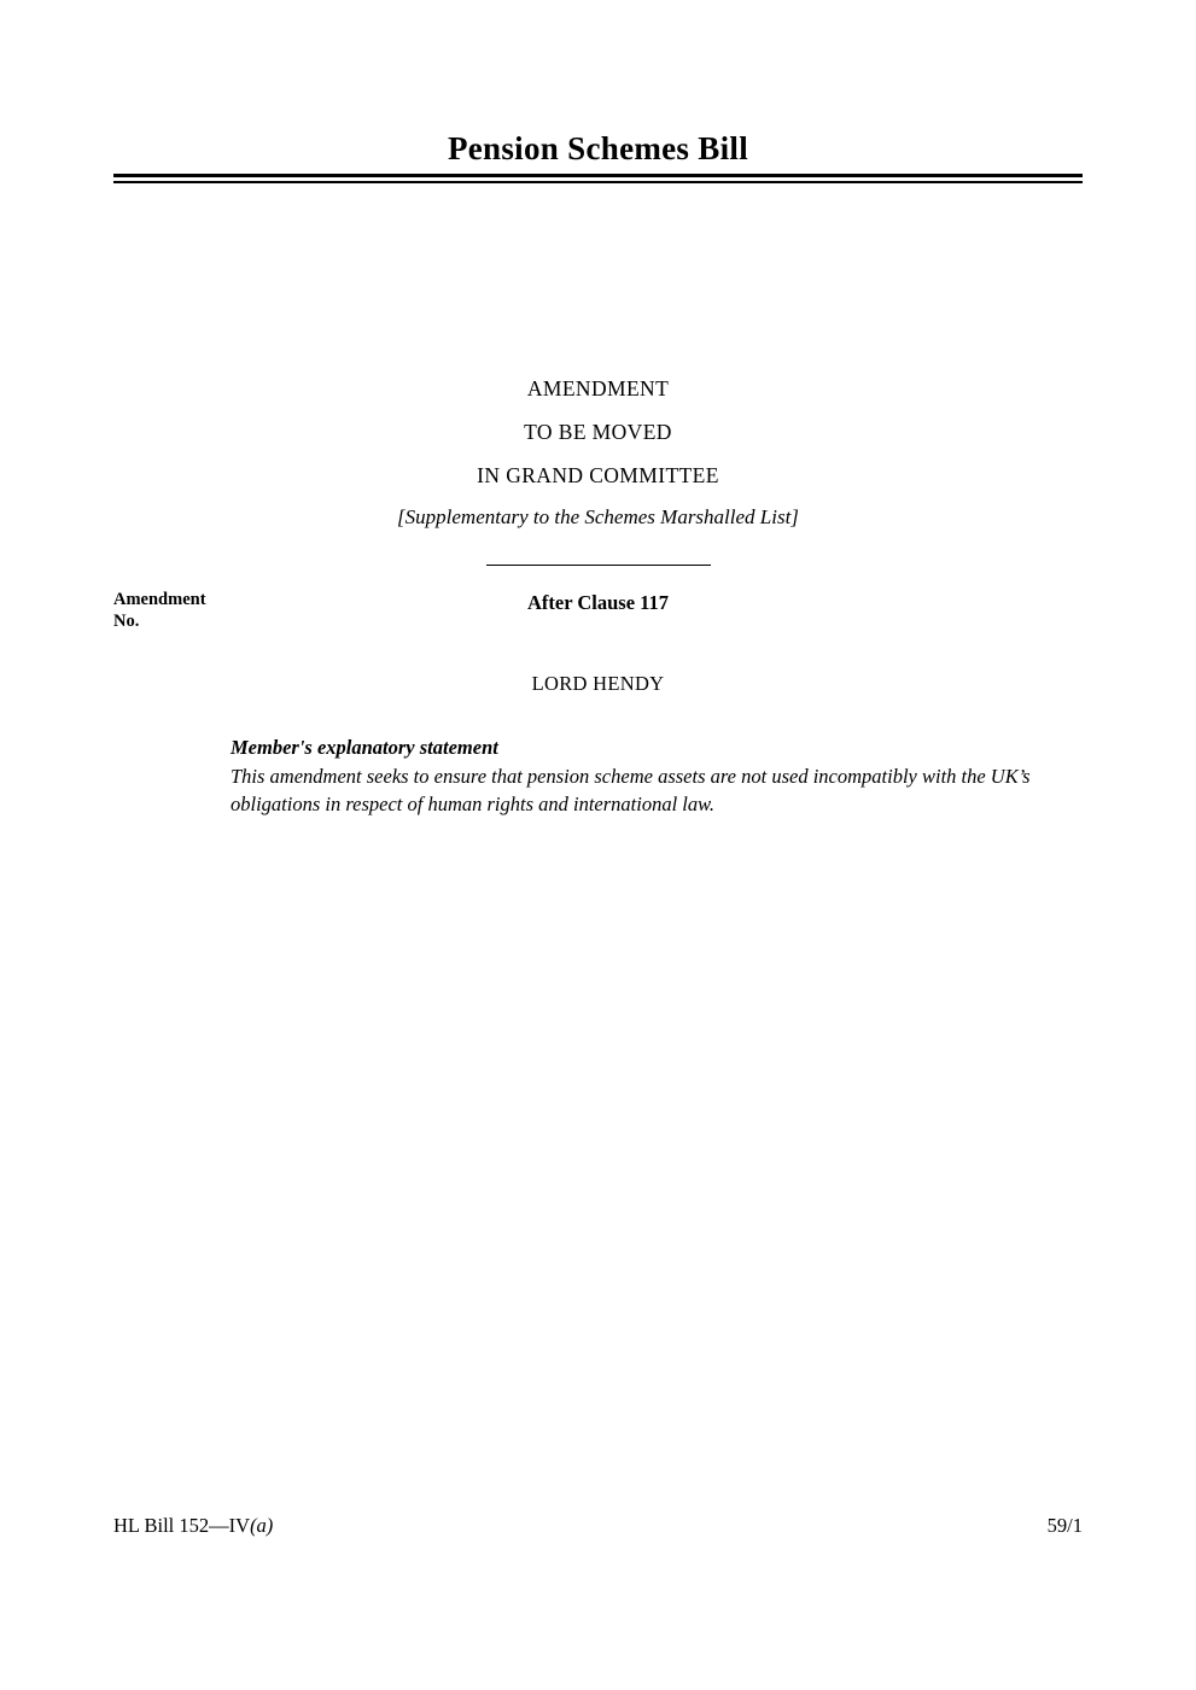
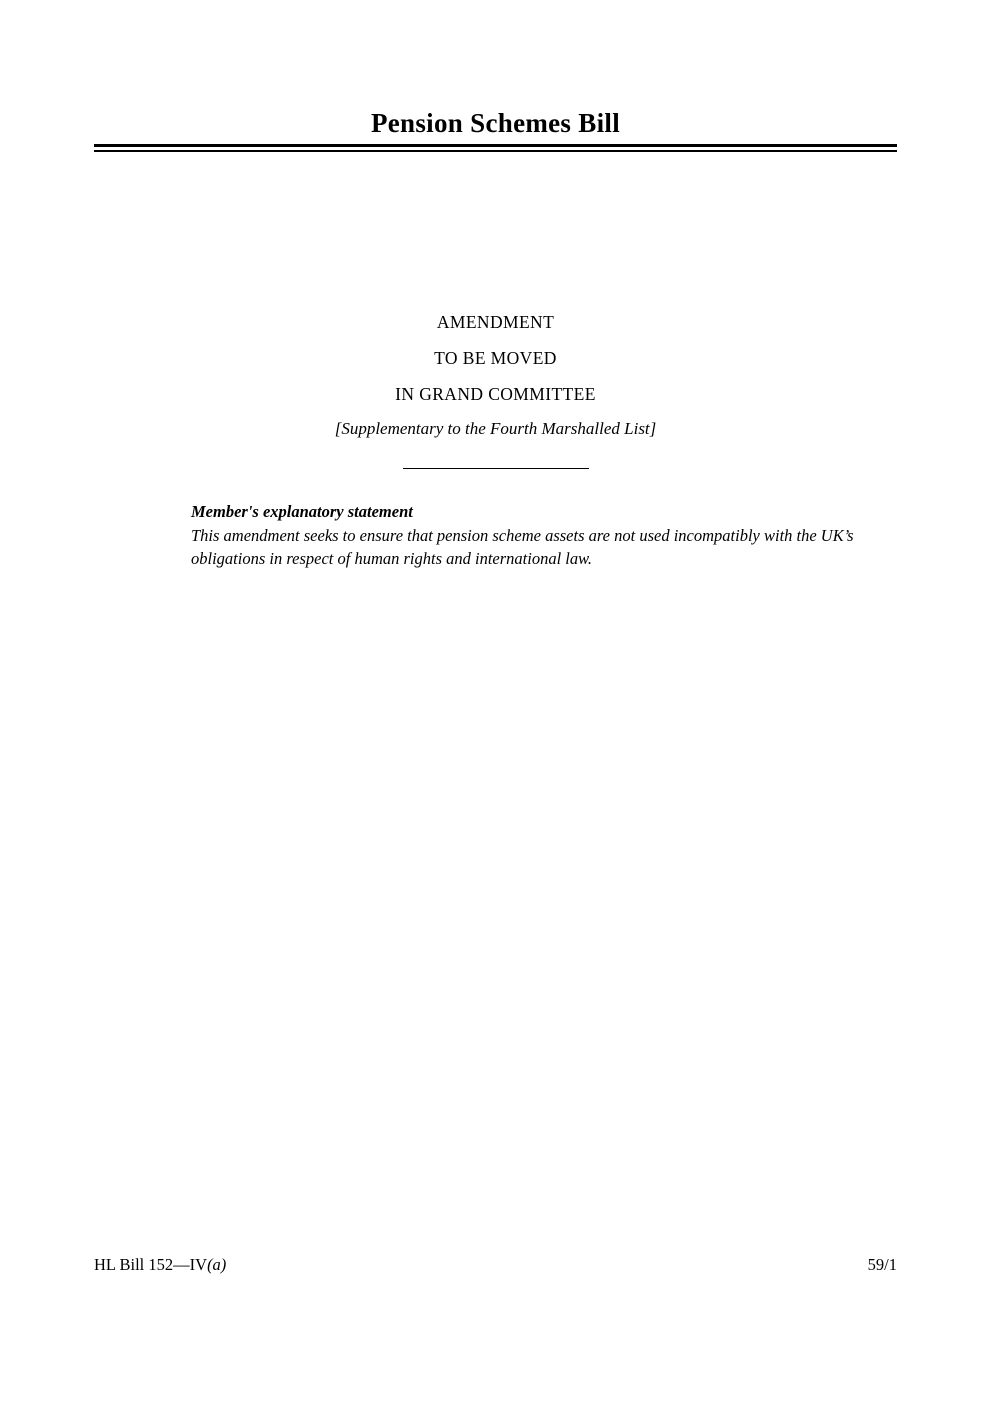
  Pension Schemes Bill
  AMENDMENT
  TO BE MOVED
  IN GRAND COMMITTEE
- [Supplementary to the Schemes Marshalled List]
+ [Supplementary to the Fourth Marshalled List]
- Amendment
- No.
- After Clause 117
- LORD HENDY
  Member's explanatory statement
  This amendment seeks to ensure that pension scheme assets are not used incompatibly with the UK’s obligations in respect of human rights and international law.
  HL Bill 152—IV(a)
  59/1
